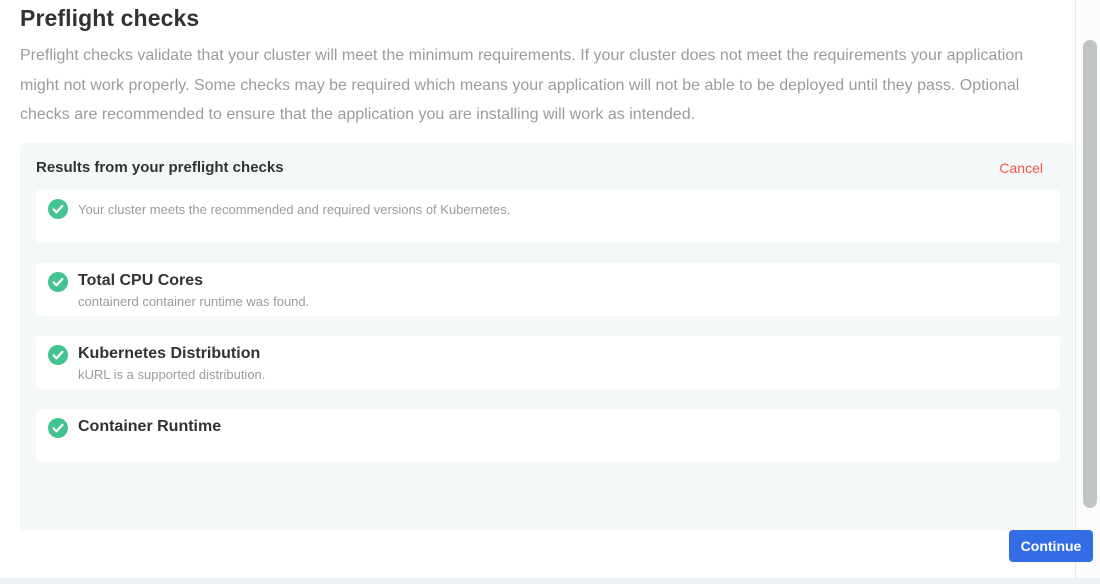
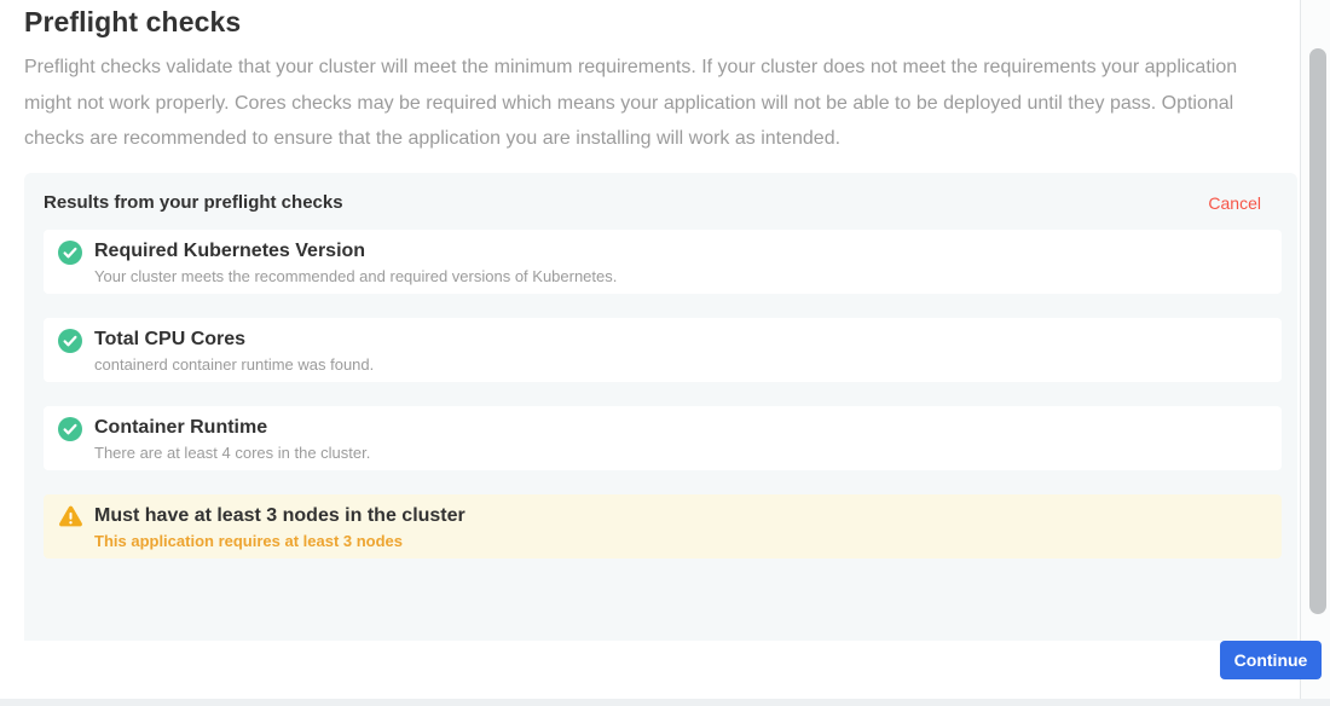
  Preflight checks
- Preflight checks validate that your cluster will meet the minimum requirements. If your cluster does not meet the requirements your application might not work properly. Some checks may be required which means your application will not be able to be deployed until they pass. Optional checks are recommended to ensure that the application you are installing will work as intended.
+ Preflight checks validate that your cluster will meet the minimum requirements. If your cluster does not meet the requirements your application might not work properly. Cores checks may be required which means your application will not be able to be deployed until they pass. Optional checks are recommended to ensure that the application you are installing will work as intended.
  Results from your preflight checks
  Cancel
+ Required Kubernetes Version
  Your cluster meets the recommended and required versions of Kubernetes.
  Total CPU Cores
  containerd container runtime was found.
- Kubernetes Distribution
- kURL is a supported distribution.
  Container Runtime
+ There are at least 4 cores in the cluster.
+ Must have at least 3 nodes in the cluster
+ This application requires at least 3 nodes
  Continue
